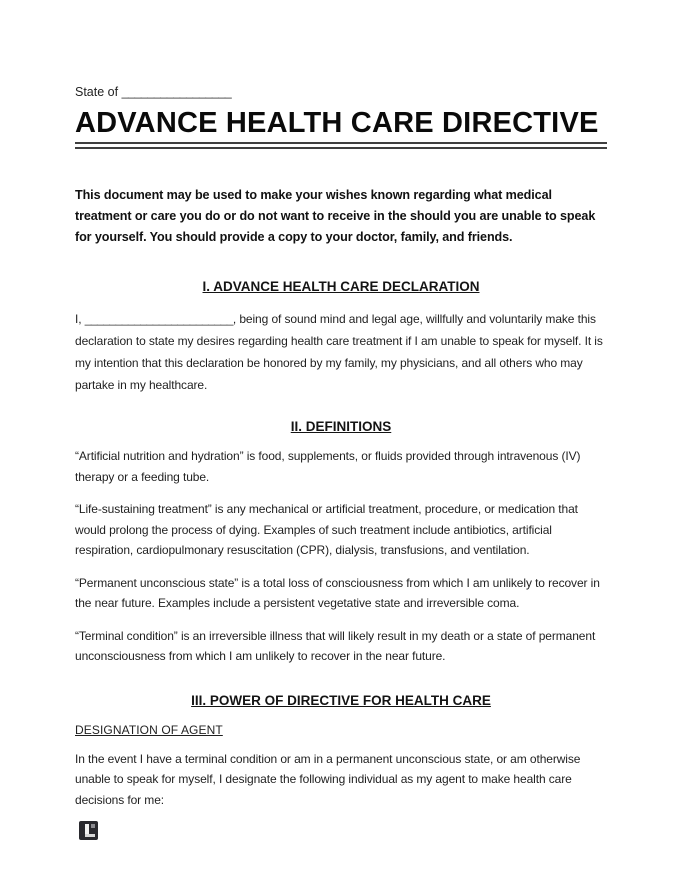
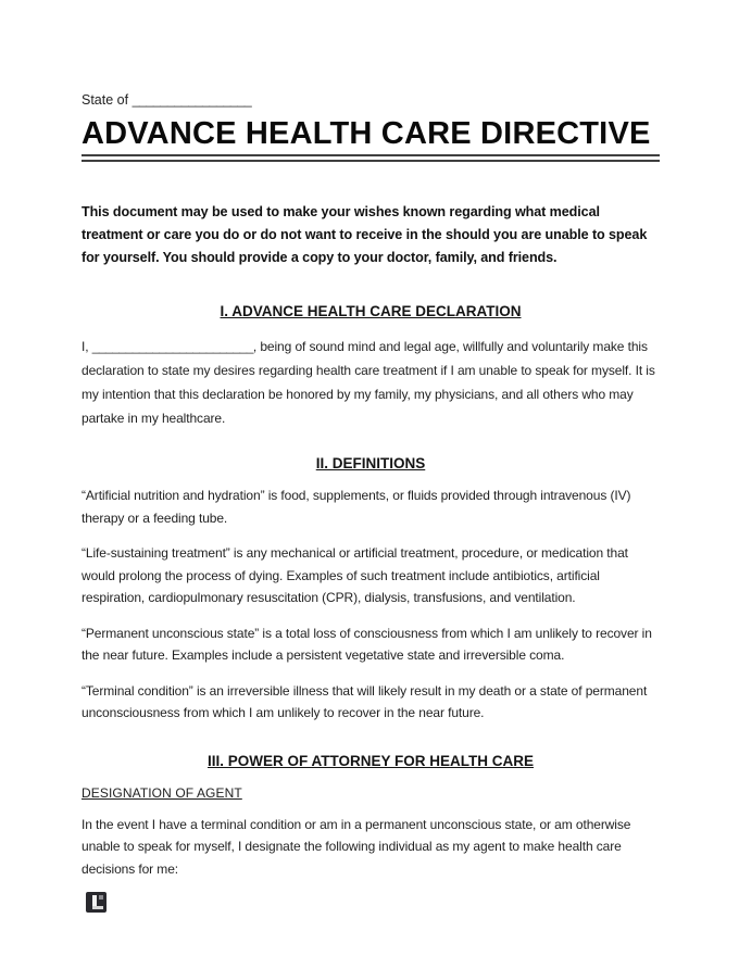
  State of _________________
  ADVANCE HEALTH CARE DIRECTIVE
  This document may be used to make your wishes known regarding what medical treatment or care you do or do not want to receive in the should you are unable to speak for yourself. You should provide a copy to your doctor, family, and friends.
  I. ADVANCE HEALTH CARE DECLARATION
  I, ________________________, being of sound mind and legal age, willfully and voluntarily make this declaration to state my desires regarding health care treatment if I am unable to speak for myself. It is my intention that this declaration be honored by my family, my physicians, and all others who may partake in my healthcare.
  II. DEFINITIONS
  “Artificial nutrition and hydration” is food, supplements, or fluids provided through intravenous (IV) therapy or a feeding tube.
  “Life-sustaining treatment” is any mechanical or artificial treatment, procedure, or medication that would prolong the process of dying. Examples of such treatment include antibiotics, artificial respiration, cardiopulmonary resuscitation (CPR), dialysis, transfusions, and ventilation.
  “Permanent unconscious state” is a total loss of consciousness from which I am unlikely to recover in the near future. Examples include a persistent vegetative state and irreversible coma.
  “Terminal condition” is an irreversible illness that will likely result in my death or a state of permanent unconsciousness from which I am unlikely to recover in the near future.
- III. POWER OF DIRECTIVE FOR HEALTH CARE
+ III. POWER OF ATTORNEY FOR HEALTH CARE
  DESIGNATION OF AGENT
  In the event I have a terminal condition or am in a permanent unconscious state, or am otherwise unable to speak for myself, I designate the following individual as my agent to make health care decisions for me:
